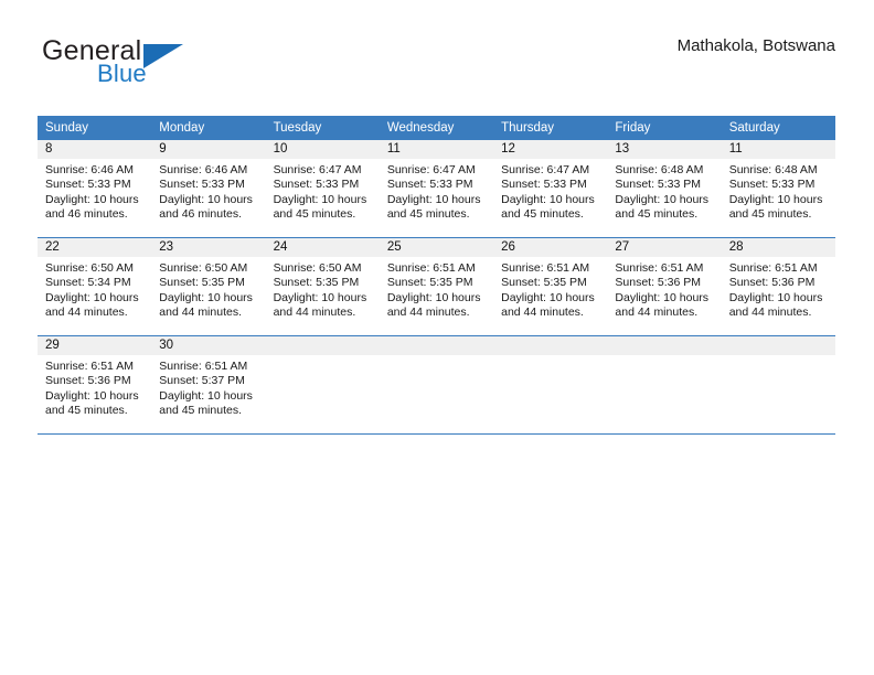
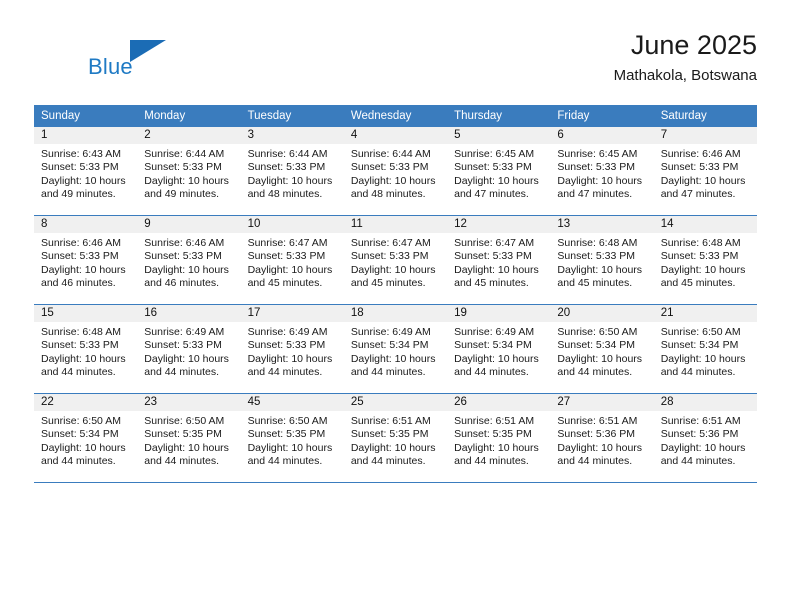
- General
  Blue
+ June 2025
  Mathakola, Botswana
  Sunday	Monday	Tuesday	Wednesday	Thursday	Friday	Saturday
+ 1 Sunrise: 6:43 AM Sunset: 5:33 PM Daylight: 10 hours and 49 minutes.	2 Sunrise: 6:44 AM Sunset: 5:33 PM Daylight: 10 hours and 49 minutes.	3 Sunrise: 6:44 AM Sunset: 5:33 PM Daylight: 10 hours and 48 minutes.	4 Sunrise: 6:44 AM Sunset: 5:33 PM Daylight: 10 hours and 48 minutes.	5 Sunrise: 6:45 AM Sunset: 5:33 PM Daylight: 10 hours and 47 minutes.	6 Sunrise: 6:45 AM Sunset: 5:33 PM Daylight: 10 hours and 47 minutes.	7 Sunrise: 6:46 AM Sunset: 5:33 PM Daylight: 10 hours and 47 minutes.
- 8 Sunrise: 6:46 AM Sunset: 5:33 PM Daylight: 10 hours and 46 minutes.	9 Sunrise: 6:46 AM Sunset: 5:33 PM Daylight: 10 hours and 46 minutes.	10 Sunrise: 6:47 AM Sunset: 5:33 PM Daylight: 10 hours and 45 minutes.	11 Sunrise: 6:47 AM Sunset: 5:33 PM Daylight: 10 hours and 45 minutes.	12 Sunrise: 6:47 AM Sunset: 5:33 PM Daylight: 10 hours and 45 minutes.	13 Sunrise: 6:48 AM Sunset: 5:33 PM Daylight: 10 hours and 45 minutes.	11 Sunrise: 6:48 AM Sunset: 5:33 PM Daylight: 10 hours and 45 minutes.
+ 8 Sunrise: 6:46 AM Sunset: 5:33 PM Daylight: 10 hours and 46 minutes.	9 Sunrise: 6:46 AM Sunset: 5:33 PM Daylight: 10 hours and 46 minutes.	10 Sunrise: 6:47 AM Sunset: 5:33 PM Daylight: 10 hours and 45 minutes.	11 Sunrise: 6:47 AM Sunset: 5:33 PM Daylight: 10 hours and 45 minutes.	12 Sunrise: 6:47 AM Sunset: 5:33 PM Daylight: 10 hours and 45 minutes.	13 Sunrise: 6:48 AM Sunset: 5:33 PM Daylight: 10 hours and 45 minutes.	14 Sunrise: 6:48 AM Sunset: 5:33 PM Daylight: 10 hours and 45 minutes.
+ 15 Sunrise: 6:48 AM Sunset: 5:33 PM Daylight: 10 hours and 44 minutes.	16 Sunrise: 6:49 AM Sunset: 5:33 PM Daylight: 10 hours and 44 minutes.	17 Sunrise: 6:49 AM Sunset: 5:33 PM Daylight: 10 hours and 44 minutes.	18 Sunrise: 6:49 AM Sunset: 5:34 PM Daylight: 10 hours and 44 minutes.	19 Sunrise: 6:49 AM Sunset: 5:34 PM Daylight: 10 hours and 44 minutes.	20 Sunrise: 6:50 AM Sunset: 5:34 PM Daylight: 10 hours and 44 minutes.	21 Sunrise: 6:50 AM Sunset: 5:34 PM Daylight: 10 hours and 44 minutes.
- 22 Sunrise: 6:50 AM Sunset: 5:34 PM Daylight: 10 hours and 44 minutes.	23 Sunrise: 6:50 AM Sunset: 5:35 PM Daylight: 10 hours and 44 minutes.	24 Sunrise: 6:50 AM Sunset: 5:35 PM Daylight: 10 hours and 44 minutes.	25 Sunrise: 6:51 AM Sunset: 5:35 PM Daylight: 10 hours and 44 minutes.	26 Sunrise: 6:51 AM Sunset: 5:35 PM Daylight: 10 hours and 44 minutes.	27 Sunrise: 6:51 AM Sunset: 5:36 PM Daylight: 10 hours and 44 minutes.	28 Sunrise: 6:51 AM Sunset: 5:36 PM Daylight: 10 hours and 44 minutes.
+ 22 Sunrise: 6:50 AM Sunset: 5:34 PM Daylight: 10 hours and 44 minutes.	23 Sunrise: 6:50 AM Sunset: 5:35 PM Daylight: 10 hours and 44 minutes.	45 Sunrise: 6:50 AM Sunset: 5:35 PM Daylight: 10 hours and 44 minutes.	25 Sunrise: 6:51 AM Sunset: 5:35 PM Daylight: 10 hours and 44 minutes.	26 Sunrise: 6:51 AM Sunset: 5:35 PM Daylight: 10 hours and 44 minutes.	27 Sunrise: 6:51 AM Sunset: 5:36 PM Daylight: 10 hours and 44 minutes.	28 Sunrise: 6:51 AM Sunset: 5:36 PM Daylight: 10 hours and 44 minutes.
- 29 Sunrise: 6:51 AM Sunset: 5:36 PM Daylight: 10 hours and 45 minutes.	30 Sunrise: 6:51 AM Sunset: 5:37 PM Daylight: 10 hours and 45 minutes.
